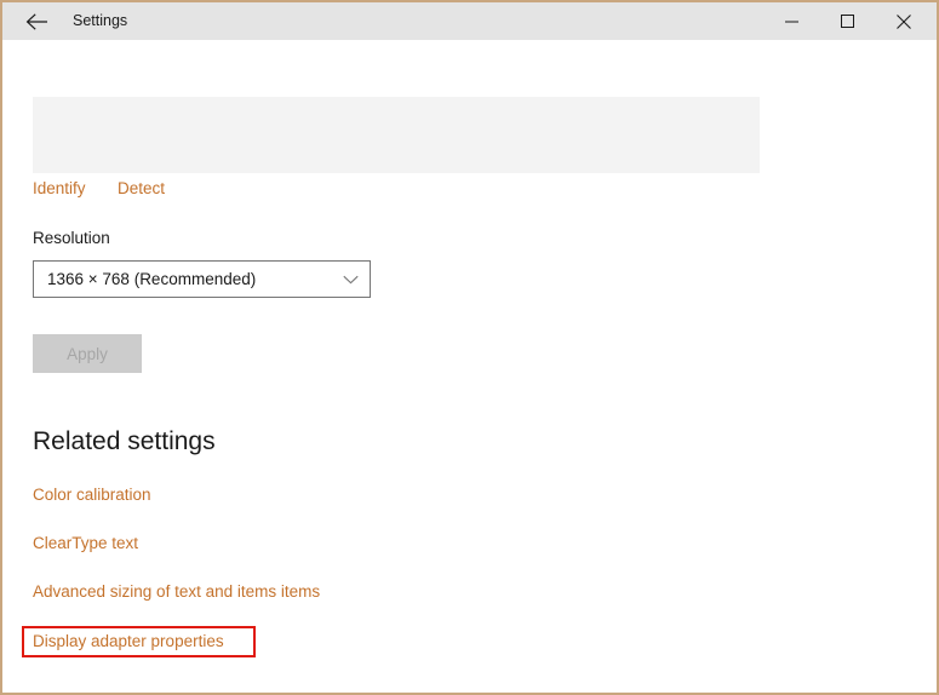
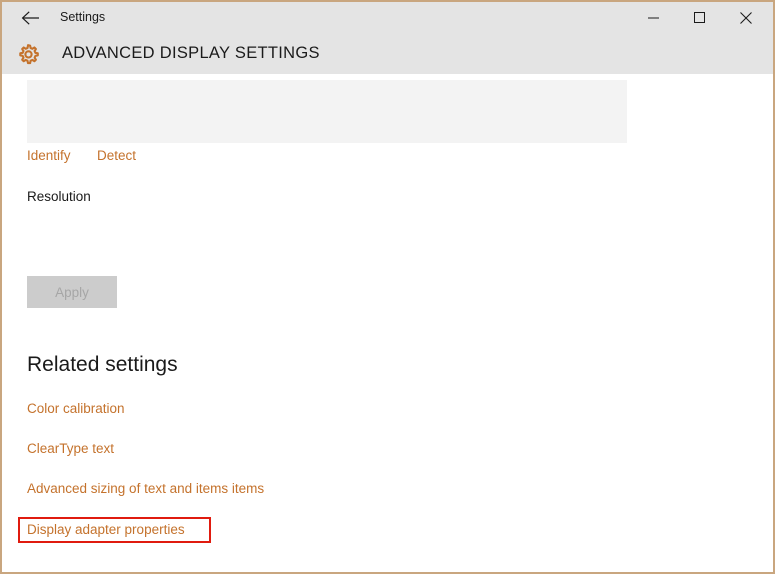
  Settings
+ ADVANCED DISPLAY SETTINGS
  Identify
  Detect
  Resolution
- 1366 × 768 (Recommended)
  Apply
  Related settings
  Color calibration
  ClearType text
  Advanced sizing of text and items items
  Display adapter properties
